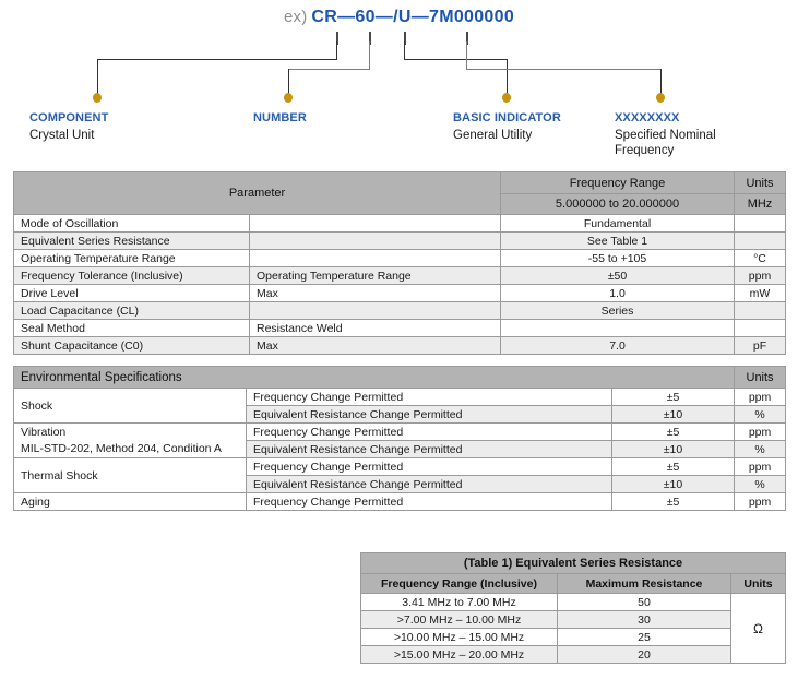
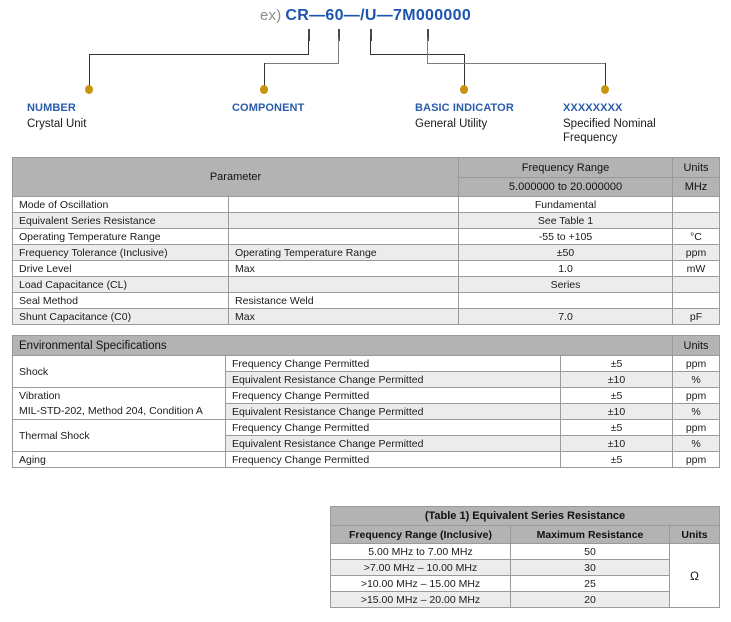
  ex) CR—60—/U—7M000000
- COMPONENT
+ NUMBER
  Crystal Unit
- NUMBER
+ COMPONENT
  BASIC INDICATOR
  General Utility
  XXXXXXXX
  Specified Nominal Frequency
  Parameter	Frequency Range	Units
  5.000000 to 20.000000	MHz
  Mode of Oscillation		Fundamental
  Equivalent Series Resistance		See Table 1
  Operating Temperature Range		-55 to +105	°C
  Frequency Tolerance (Inclusive)	Operating Temperature Range	±50	ppm
  Drive Level	Max	1.0	mW
  Load Capacitance (CL)		Series
  Seal Method	Resistance Weld
  Shunt Capacitance (C0)	Max	7.0	pF
  Environmental Specifications	Units
  Shock	Frequency Change Permitted	±5	ppm
  Equivalent Resistance Change Permitted	±10	%
  Vibration MIL-STD-202, Method 204, Condition A	Frequency Change Permitted	±5	ppm
  Equivalent Resistance Change Permitted	±10	%
  Thermal Shock	Frequency Change Permitted	±5	ppm
  Equivalent Resistance Change Permitted	±10	%
  Aging	Frequency Change Permitted	±5	ppm
  (Table 1) Equivalent Series Resistance
  Frequency Range (Inclusive)	Maximum Resistance	Units
- 3.41 MHz to 7.00 MHz	50	Ω
+ 5.00 MHz to 7.00 MHz	50	Ω
  >7.00 MHz – 10.00 MHz	30
  >10.00 MHz – 15.00 MHz	25
  >15.00 MHz – 20.00 MHz	20
